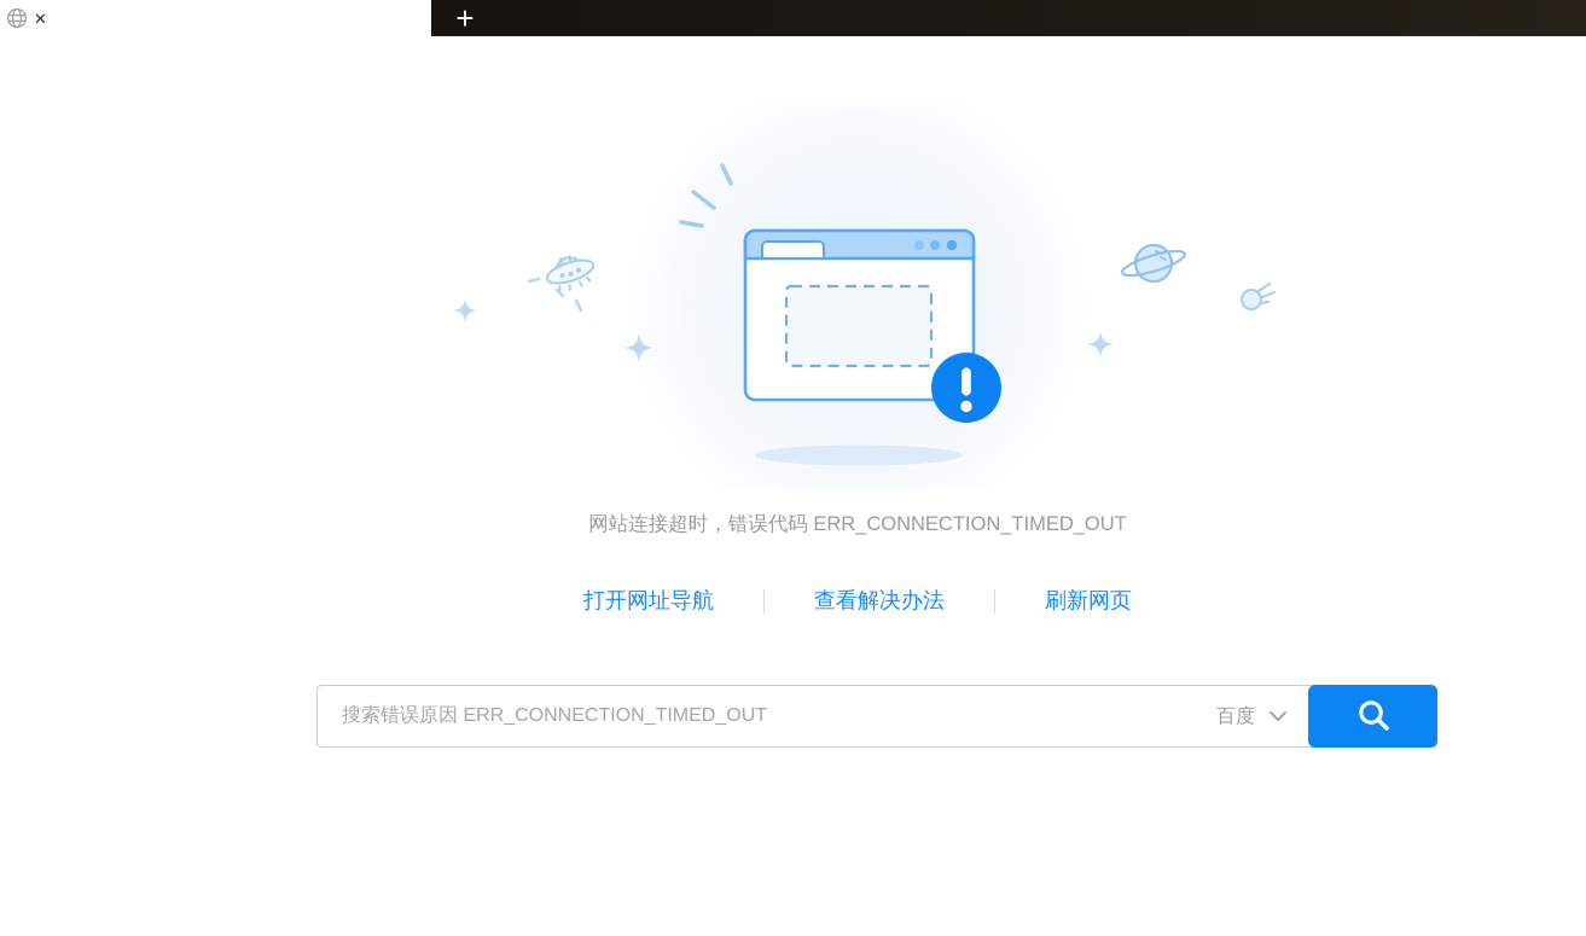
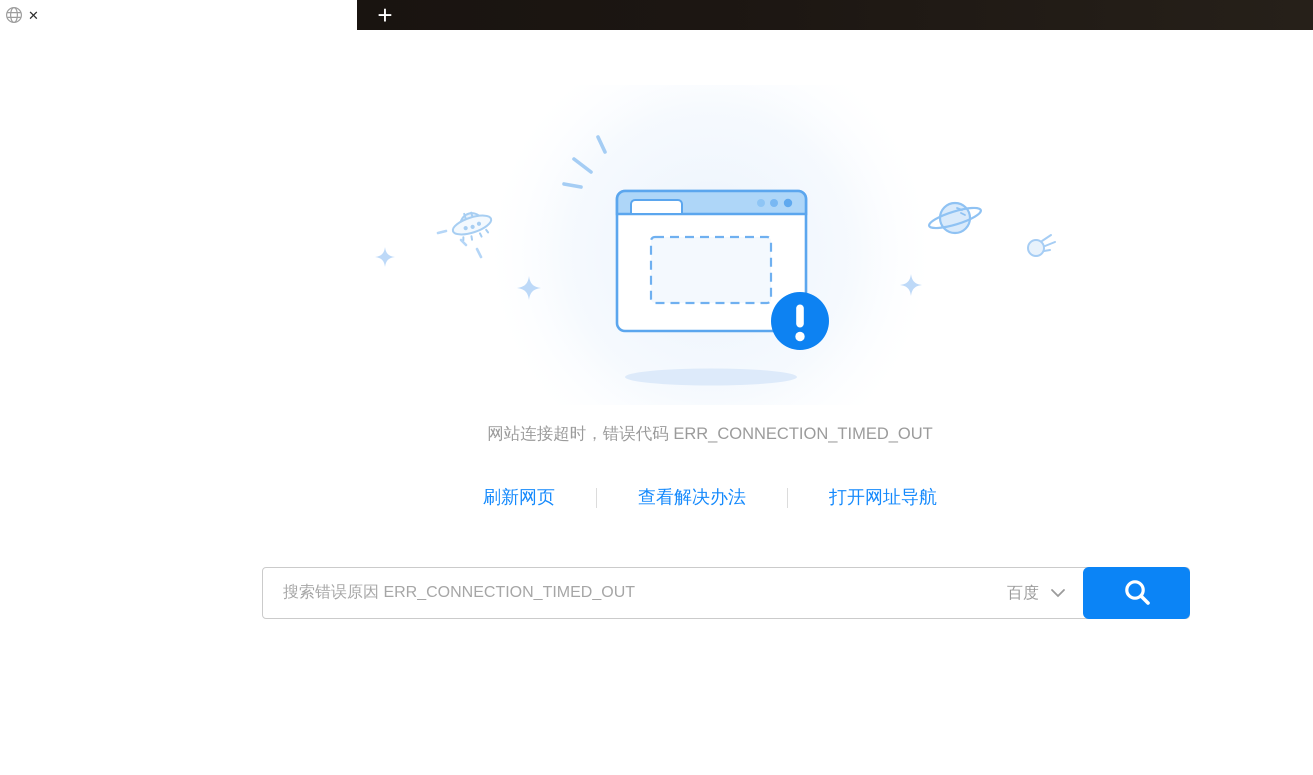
  ✕
  +
  网站连接超时，错误代码 ERR_CONNECTION_TIMED_OUT
- 打开网址导航
+ 刷新网页
  查看解决办法
- 刷新网页
+ 打开网址导航
  搜索错误原因 ERR_CONNECTION_TIMED_OUT
  百度
